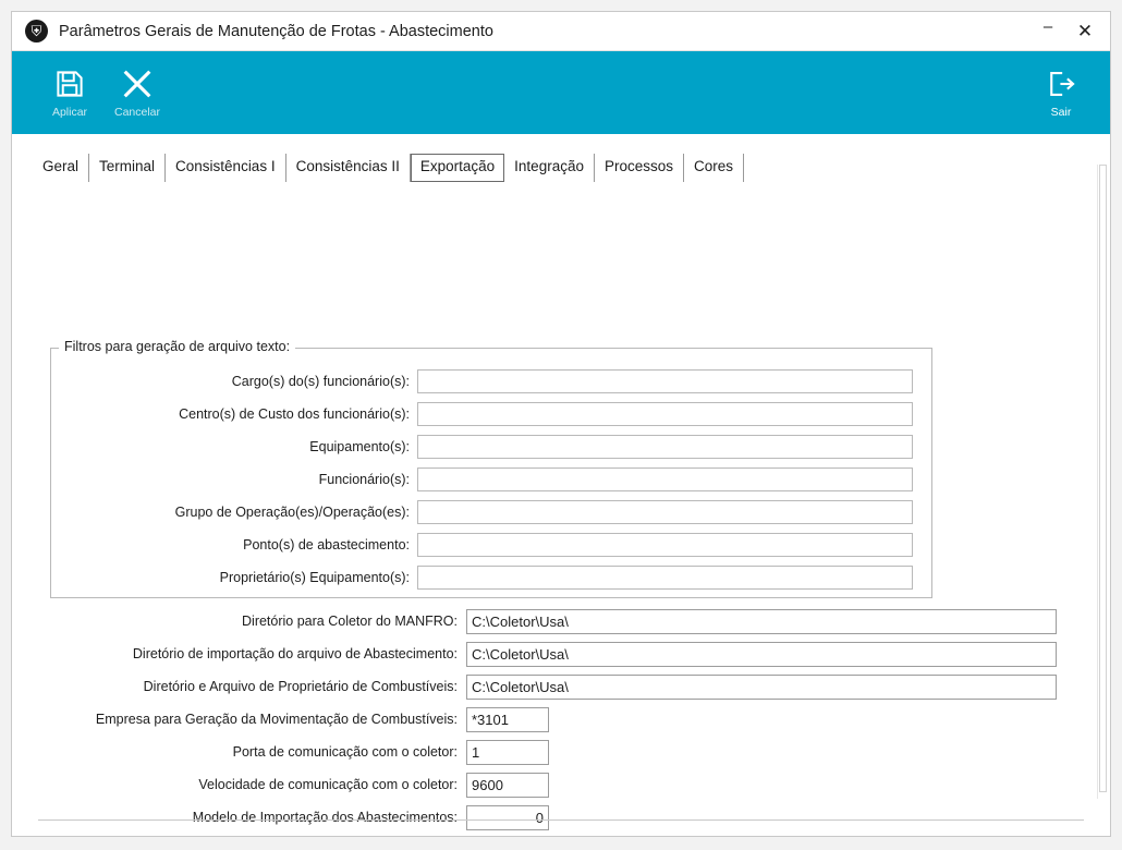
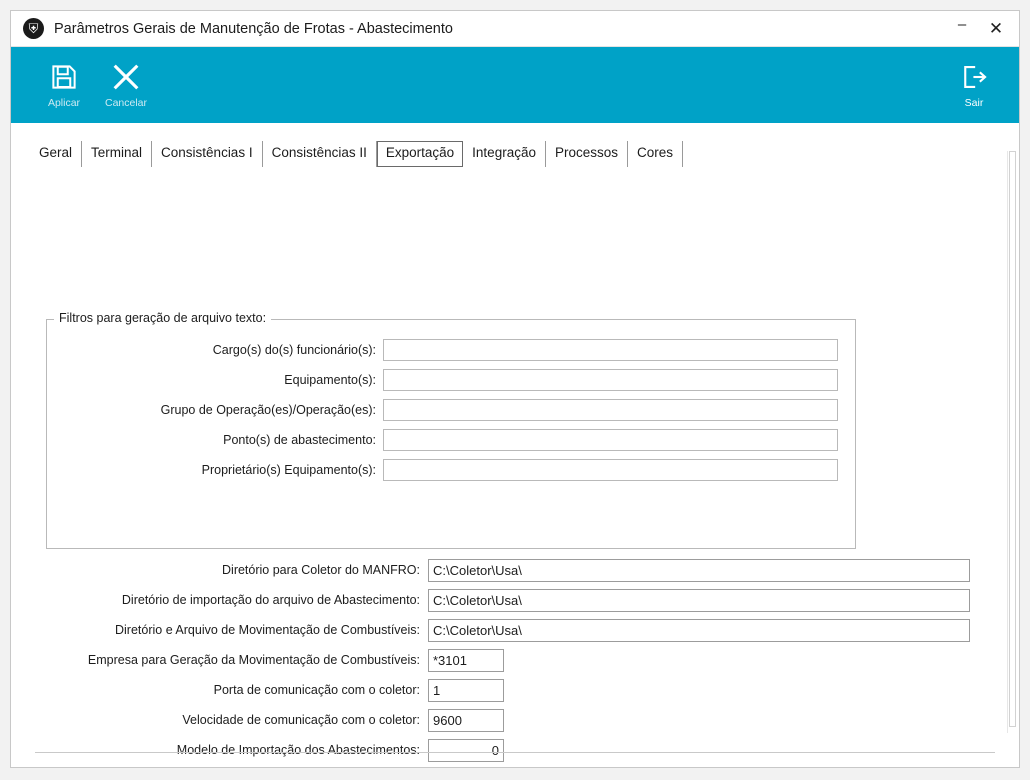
  ⛨
  Parâmetros Gerais de Manutenção de Frotas - Abastecimento
  –
  ✕
  Aplicar
  Cancelar
  Sair
  Geral
  Terminal
  Consistências I
  Consistências II
  Exportação
  Integração
  Processos
  Cores
  Filtros para geração de arquivo texto:
  Cargo(s) do(s) funcionário(s):
- Centro(s) de Custo dos funcionário(s):
  Equipamento(s):
- Funcionário(s):
  Grupo de Operação(es)/Operação(es):
  Ponto(s) de abastecimento:
  Proprietário(s) Equipamento(s):
  Diretório para Coletor do MANFRO:
  C:\Coletor\Usa\
  Diretório de importação do arquivo de Abastecimento:
  C:\Coletor\Usa\
- Diretório e Arquivo de Proprietário de Combustíveis:
+ Diretório e Arquivo de Movimentação de Combustíveis:
  C:\Coletor\Usa\
  Empresa para Geração da Movimentação de Combustíveis:
  *3101
  Porta de comunicação com o coletor:
  1
  Velocidade de comunicação com o coletor:
  9600
  Modelo de Importação dos Abastecimentos:
  0
